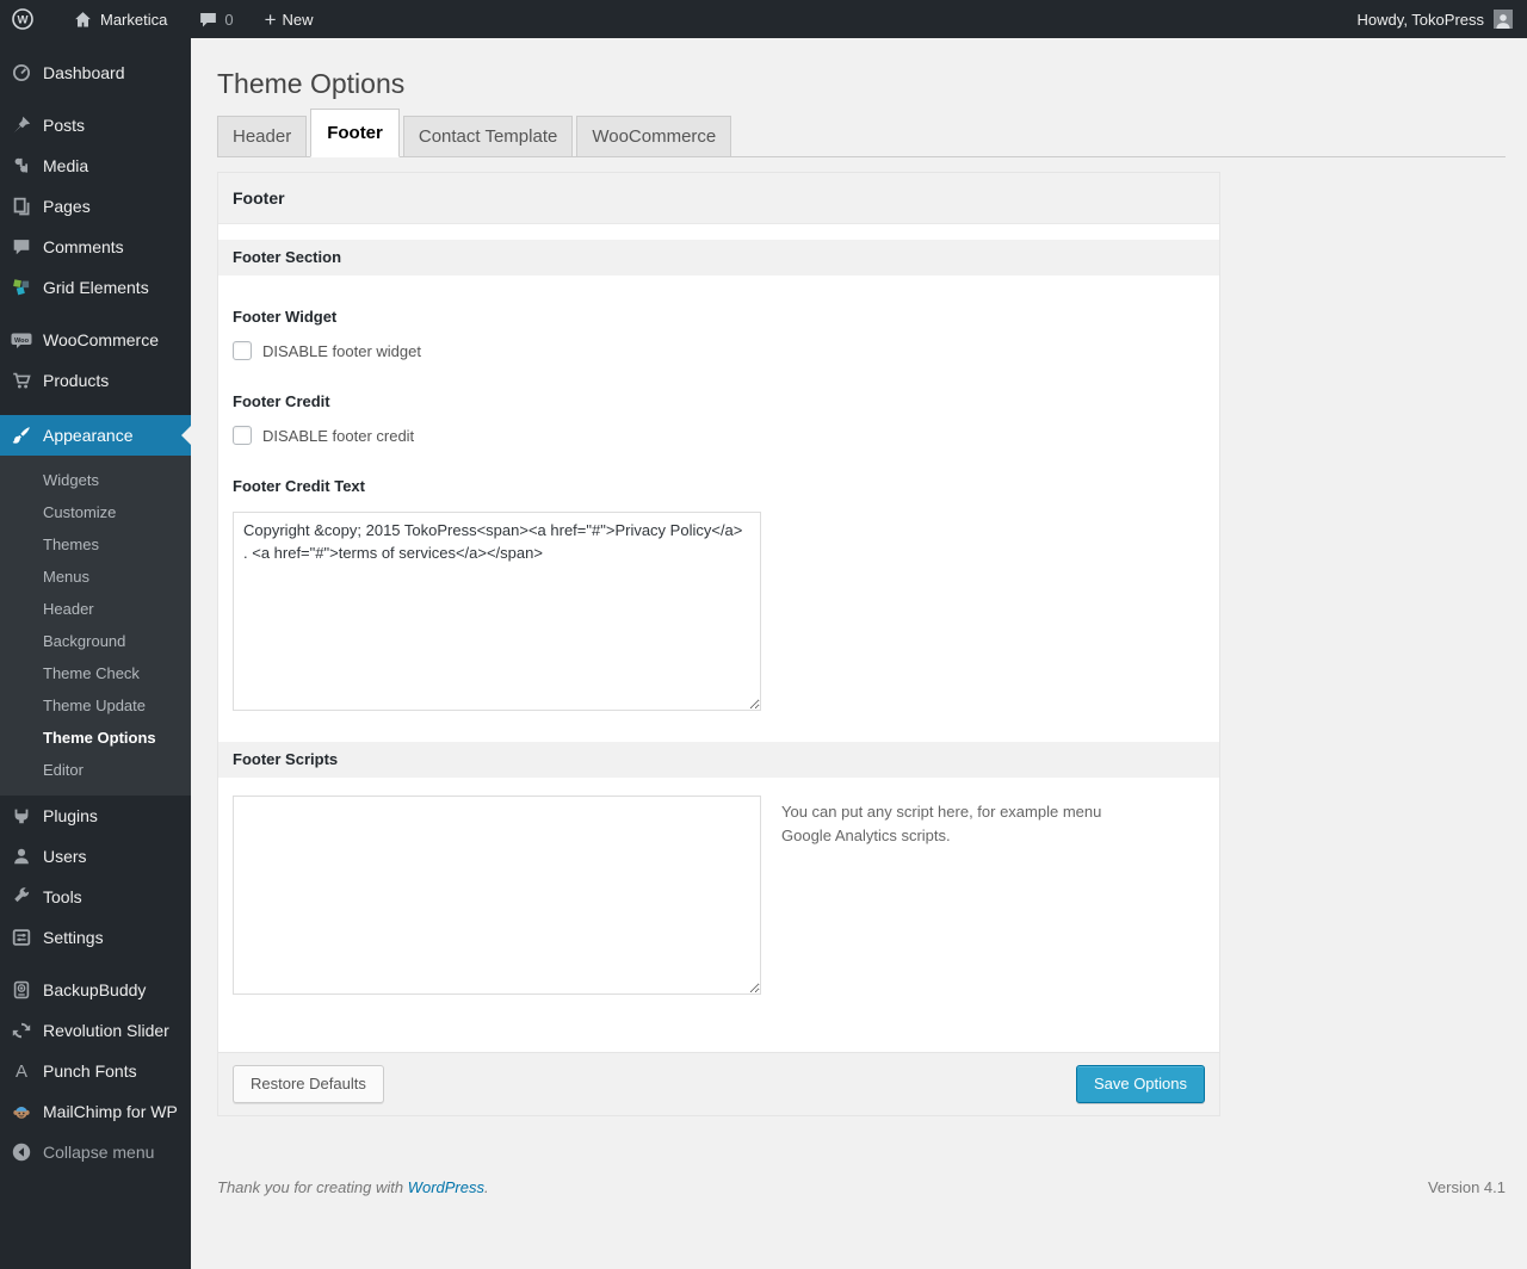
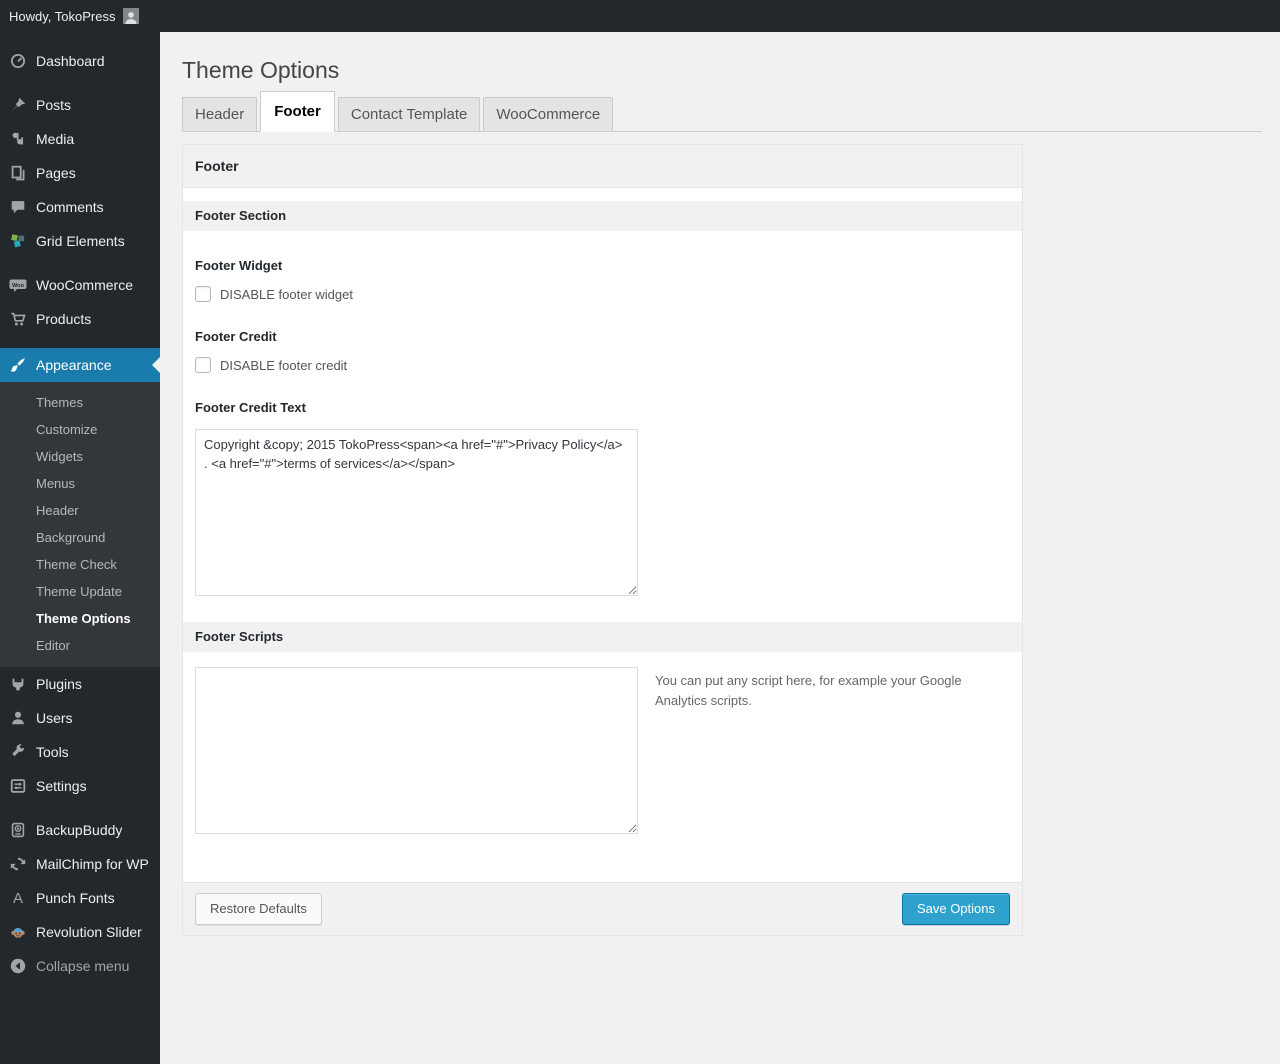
- W
- Marketica
- 0
- +
- New
  Howdy, TokoPress
  Dashboard
  Posts
  Media
  Pages
  Comments
  Grid Elements
  WooCommerce
  Products
  Appearance
- Widgets
+ Themes
  Customize
- Themes
+ Widgets
  Menus
  Header
  Background
  Theme Check
  Theme Update
  Theme Options
  Editor
  Plugins
  Users
  Tools
  Settings
  BackupBuddy
- Revolution Slider
+ MailChimp for WP
  A
  Punch Fonts
- MailChimp for WP
+ Revolution Slider
  Collapse menu
  Theme Options
  Header Footer Contact Template WooCommerce
  Footer
  Footer Section
  Footer Widget
  DISABLE footer widget
  Footer Credit
  DISABLE footer credit
  Footer Credit Text
  Footer Scripts
- You can put any script here, for example menu Google Analytics scripts.
+ You can put any script here, for example your Google Analytics scripts.
  Restore Defaults
  Save Options
- Thank you for creating with WordPress.
- Version 4.1
